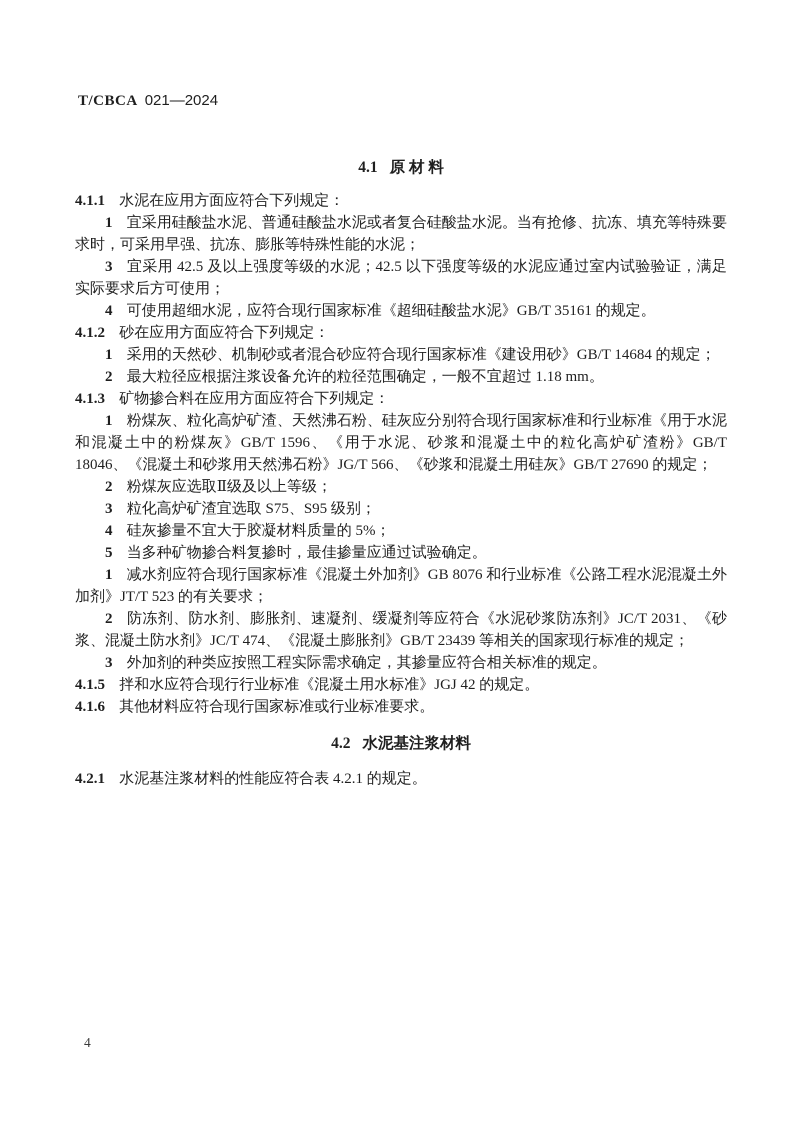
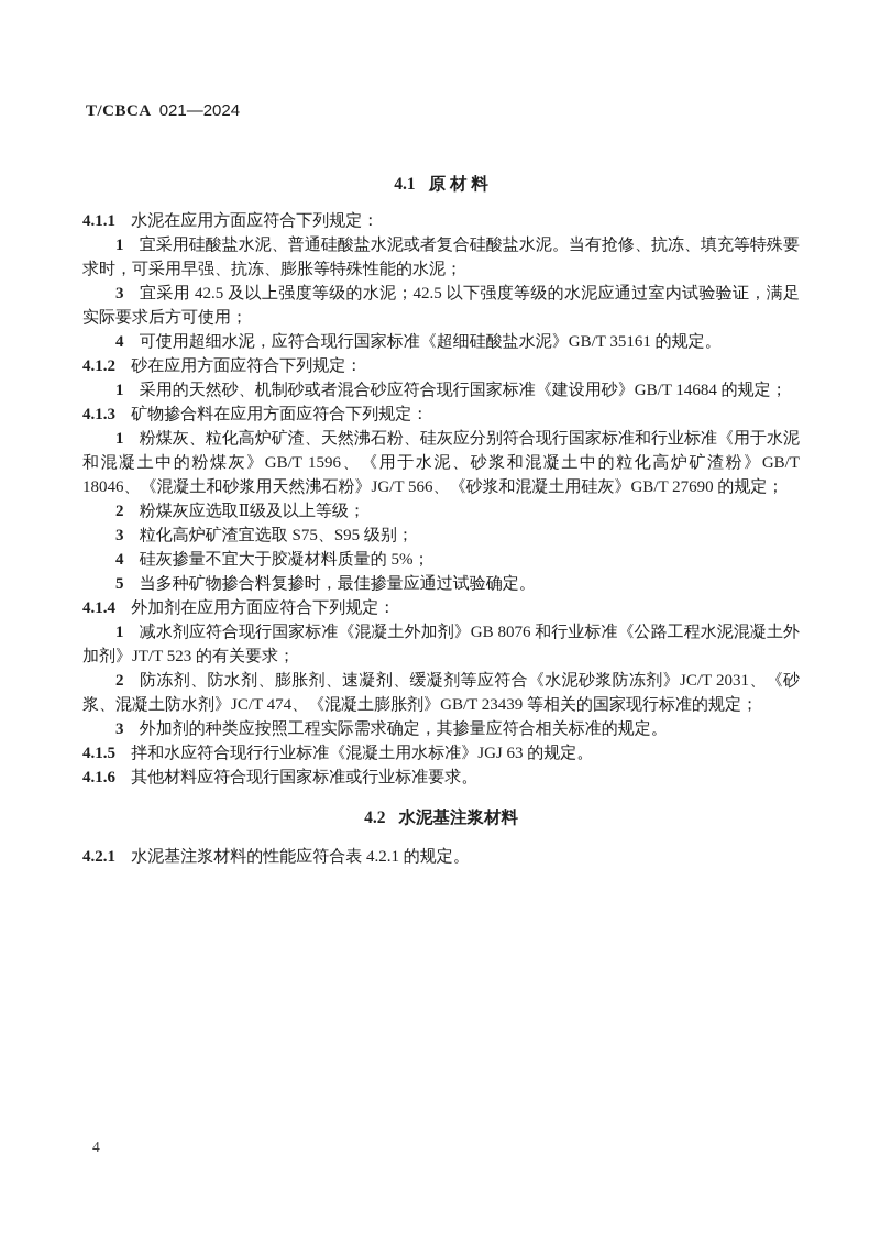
  T/CBCA 021—2024
  4.1 原 材 料
  4.1.1 水泥在应用方面应符合下列规定：
  1 宜采用硅酸盐水泥、普通硅酸盐水泥或者复合硅酸盐水泥。当有抢修、抗冻、填充等特殊要求时，可采用早强、抗冻、膨胀等特殊性能的水泥；
  3 宜采用 42.5 及以上强度等级的水泥；42.5 以下强度等级的水泥应通过室内试验验证，满足实际要求后方可使用；
  4 可使用超细水泥，应符合现行国家标准《超细硅酸盐水泥》GB/T 35161 的规定。
  4.1.2 砂在应用方面应符合下列规定：
  1 采用的天然砂、机制砂或者混合砂应符合现行国家标准《建设用砂》GB/T 14684 的规定；
- 2 最大粒径应根据注浆设备允许的粒径范围确定，一般不宜超过 1.18 mm。
  4.1.3 矿物掺合料在应用方面应符合下列规定：
  1 粉煤灰、粒化高炉矿渣、天然沸石粉、硅灰应分别符合现行国家标准和行业标准《用于水泥和混凝土中的粉煤灰》GB/T 1596、《用于水泥、砂浆和混凝土中的粒化高炉矿渣粉》GB/T 18046、《混凝土和砂浆用天然沸石粉》JG/T 566、《砂浆和混凝土用硅灰》GB/T 27690 的规定；
  2 粉煤灰应选取Ⅱ级及以上等级；
  3 粒化高炉矿渣宜选取 S75、S95 级别；
  4 硅灰掺量不宜大于胶凝材料质量的 5%；
  5 当多种矿物掺合料复掺时，最佳掺量应通过试验确定。
+ 4.1.4 外加剂在应用方面应符合下列规定：
  1 减水剂应符合现行国家标准《混凝土外加剂》GB 8076 和行业标准《公路工程水泥混凝土外加剂》JT/T 523 的有关要求；
  2 防冻剂、防水剂、膨胀剂、速凝剂、缓凝剂等应符合《水泥砂浆防冻剂》JC/T 2031、《砂浆、混凝土防水剂》JC/T 474、《混凝土膨胀剂》GB/T 23439 等相关的国家现行标准的规定；
  3 外加剂的种类应按照工程实际需求确定，其掺量应符合相关标准的规定。
- 4.1.5 拌和水应符合现行行业标准《混凝土用水标准》JGJ 42 的规定。
+ 4.1.5 拌和水应符合现行行业标准《混凝土用水标准》JGJ 63 的规定。
  4.1.6 其他材料应符合现行国家标准或行业标准要求。
  4.2 水泥基注浆材料
  4.2.1 水泥基注浆材料的性能应符合表 4.2.1 的规定。
  4
